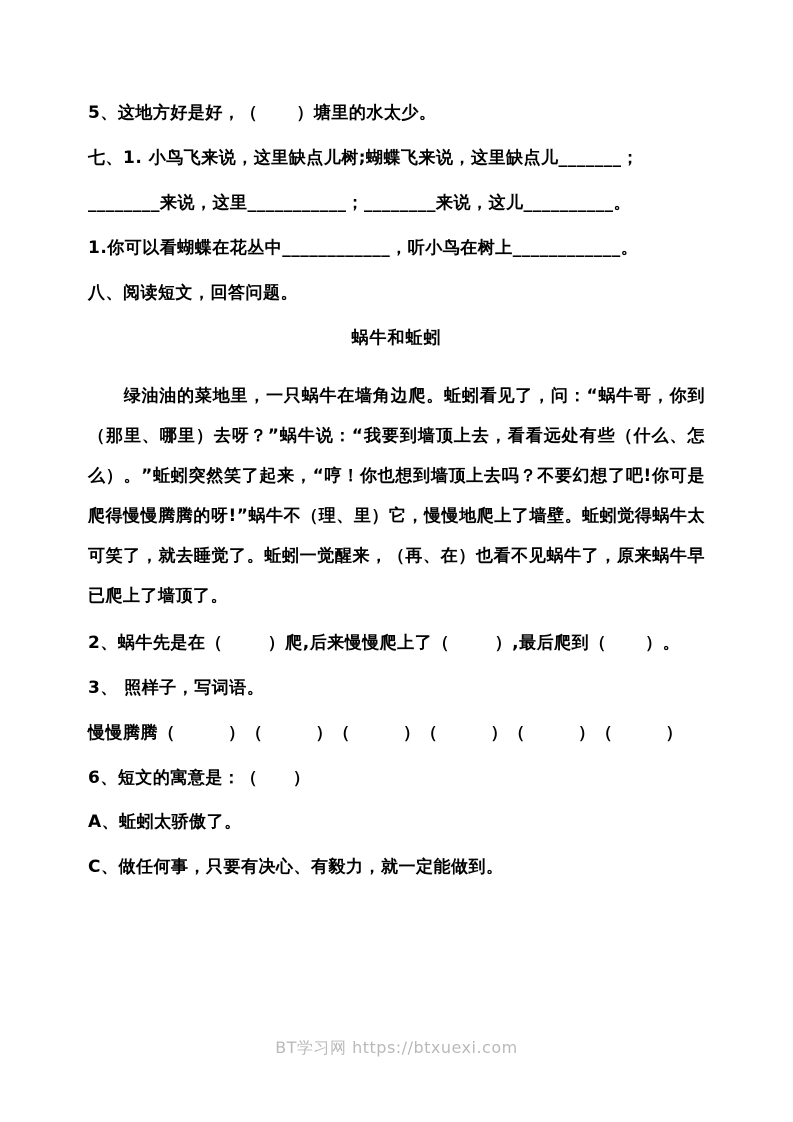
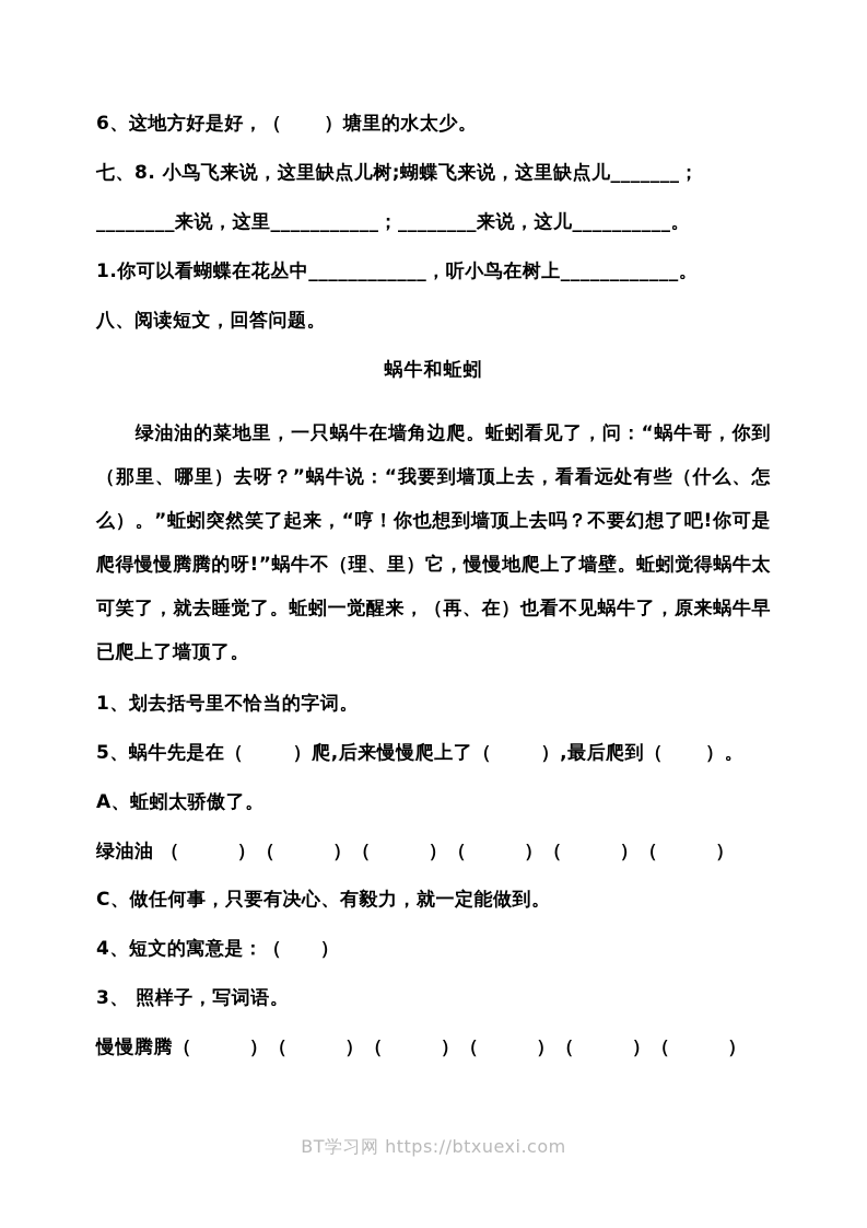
- 5、这地方好是好，（ ）塘里的水太少。
+ 6、这地方好是好，（ ）塘里的水太少。
- 七、1. 小鸟飞来说，这里缺点儿树;蝴蝶飞来说，这里缺点儿_______；
+ 七、8. 小鸟飞来说，这里缺点儿树;蝴蝶飞来说，这里缺点儿_______；
  ________来说，这里___________；________来说，这儿__________。
  1.你可以看蝴蝶在花丛中____________，听小鸟在树上____________。
  八、阅读短文，回答问题。
  蜗牛和蚯蚓
  绿油油的菜地里，一只蜗牛在墙角边爬。蚯蚓看见了，问：“蜗牛哥，你到（那里、哪里）去呀？”蜗牛说：“我要到墙顶上去，看看远处有些（什么、怎么）。”蚯蚓突然笑了起来，“哼！你也想到墙顶上去吗？不要幻想了吧!你可是爬得慢慢腾腾的呀!”蜗牛不（理、里）它，慢慢地爬上了墙壁。蚯蚓觉得蜗牛太可笑了，就去睡觉了。蚯蚓一觉醒来，（再、在）也看不见蜗牛了，原来蜗牛早已爬上了墙顶了。
+ 1、划去括号里不恰当的字词。
- 2、蜗牛先是在（ ）爬,后来慢慢爬上了（ ）,最后爬到（ ）。
+ 5、蜗牛先是在（ ）爬,后来慢慢爬上了（ ）,最后爬到（ ）。
- 3、 照样子，写词语。
+ A、蚯蚓太骄傲了。
+ 绿油油 （ ）（ ）（ ）（ ）（ ）（ ）
- 慢慢腾腾（ ）（ ）（ ）（ ）（ ）（ ）
+ C、做任何事，只要有决心、有毅力，就一定能做到。
- 6、短文的寓意是：（ ）
+ 4、短文的寓意是：（ ）
- A、蚯蚓太骄傲了。
+ 3、 照样子，写词语。
- C、做任何事，只要有决心、有毅力，就一定能做到。
+ 慢慢腾腾（ ）（ ）（ ）（ ）（ ）（ ）
  BT学习网 https://btxuexi.com
